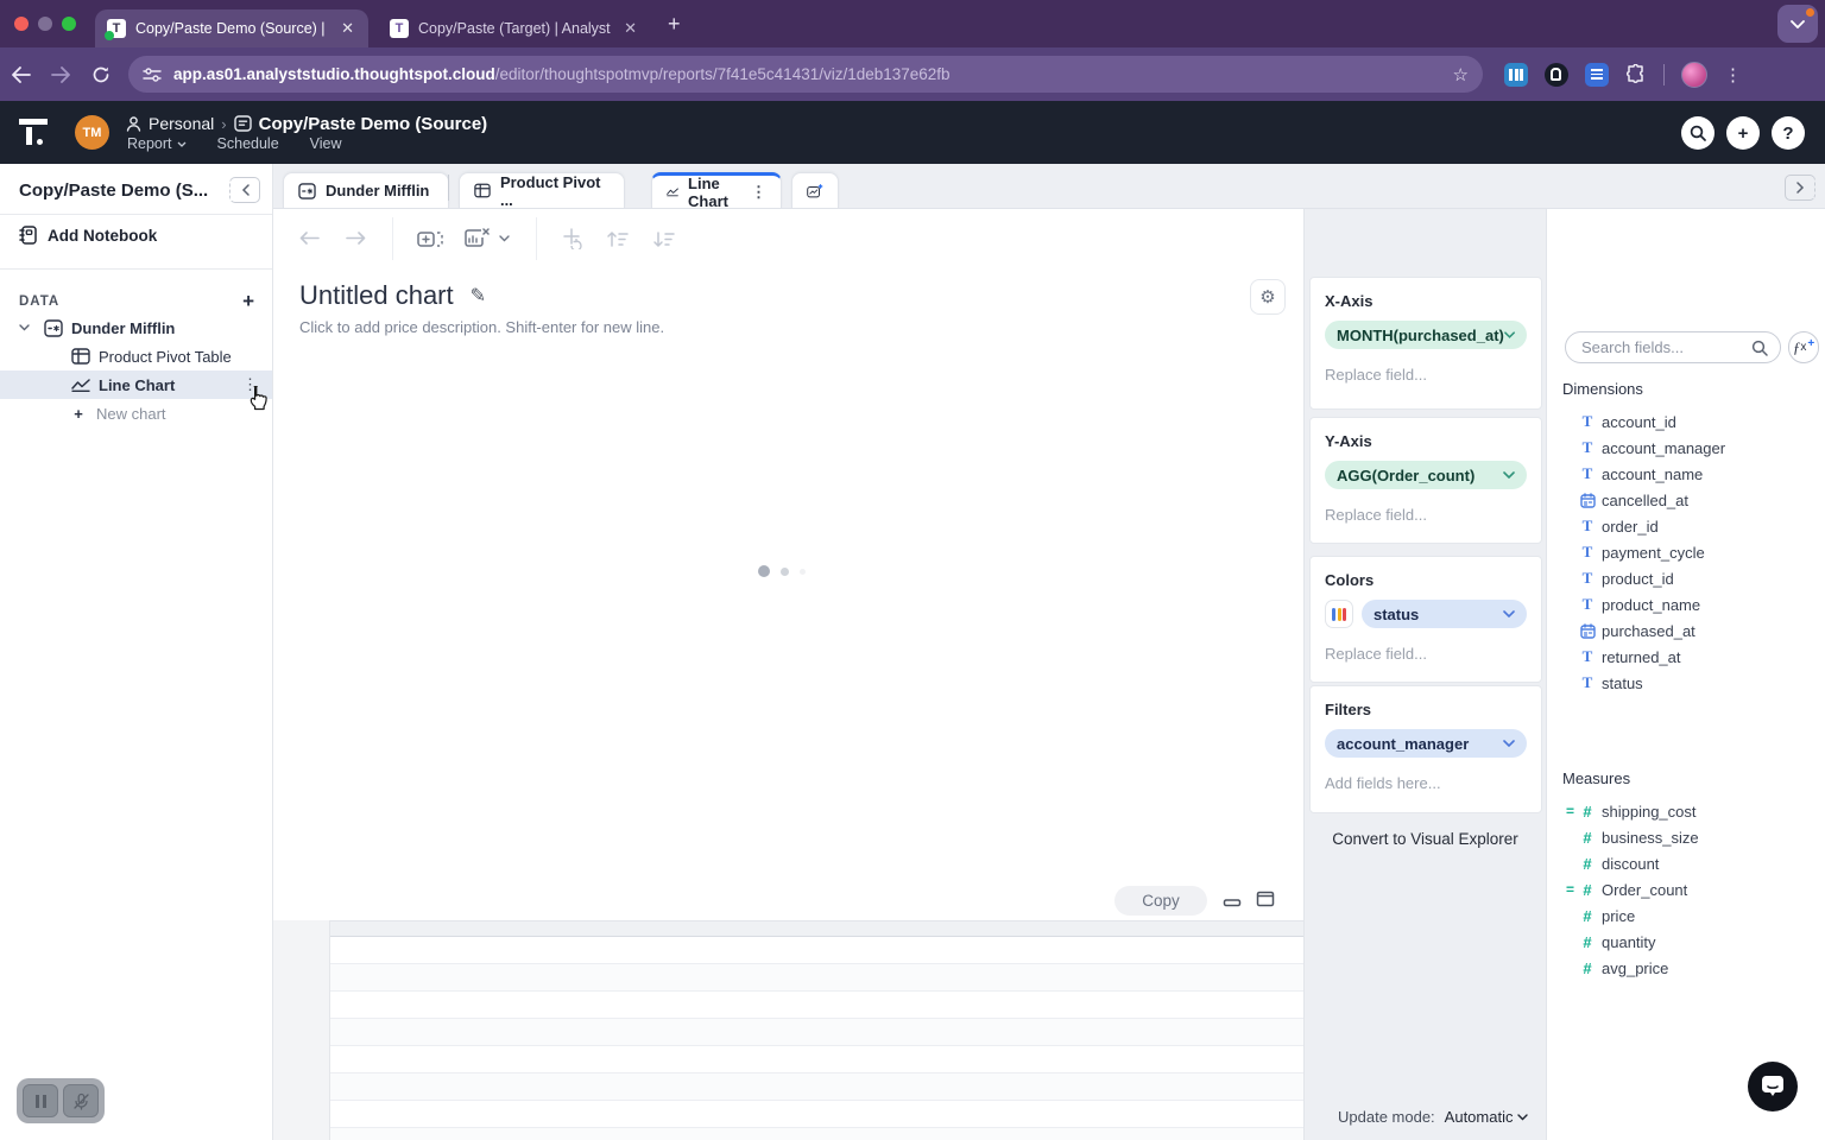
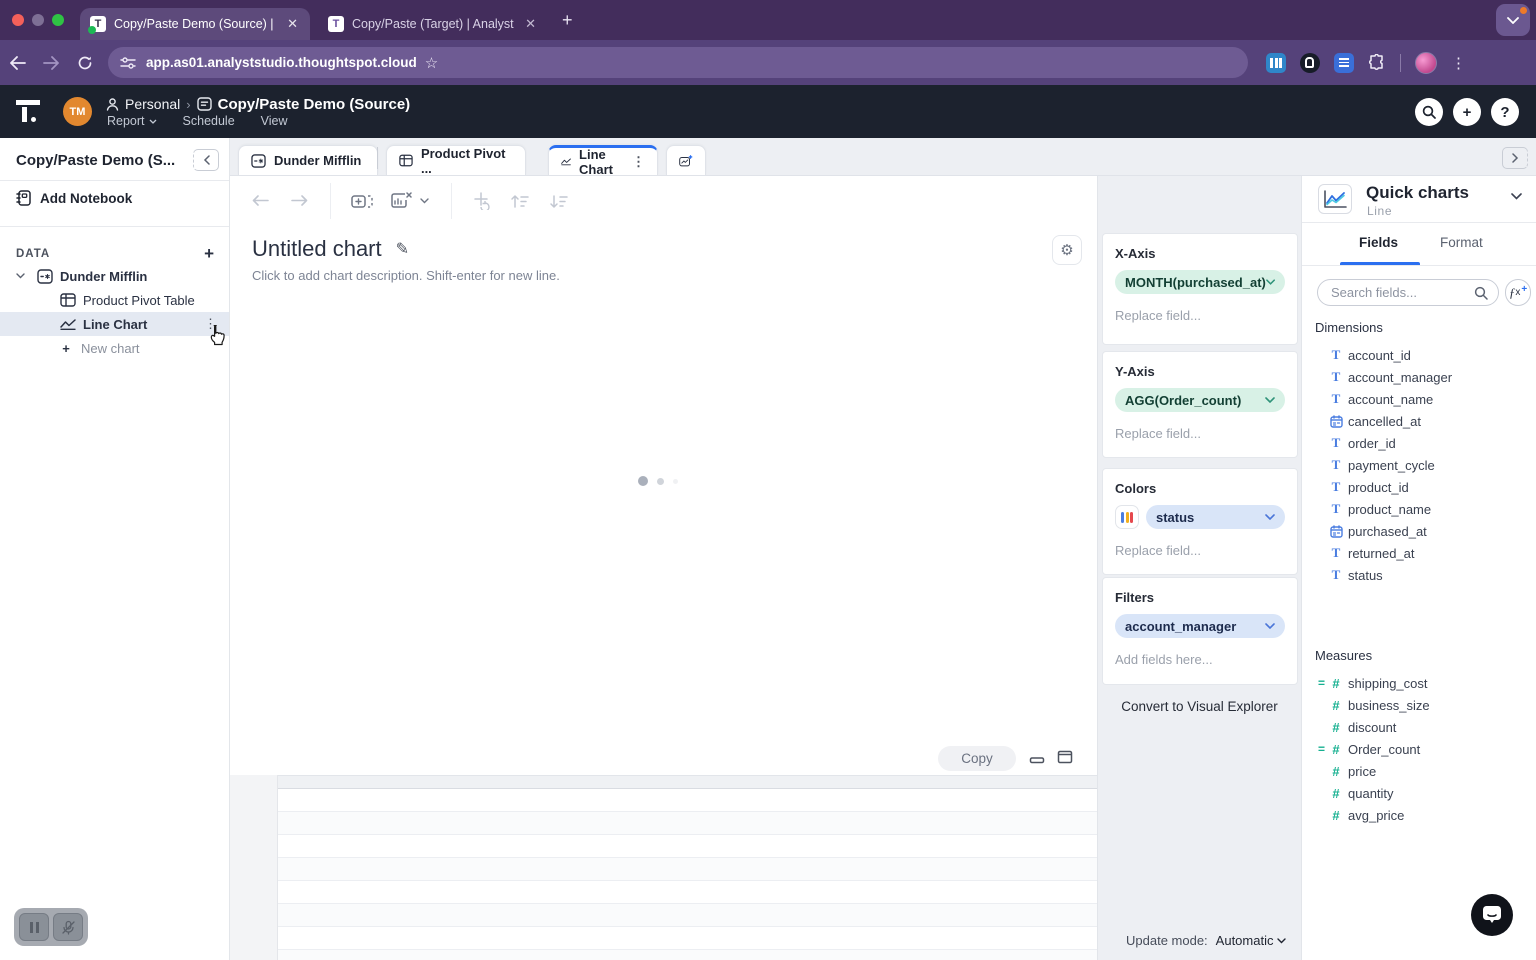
  T
  Copy/Paste Demo (Source) |
  ✕
  T
  Copy/Paste (Target) | Analyst
  ✕
  +
  app.as01.analyststudio.thoughtspot.cloud
- /editor/thoughtspotmvp/reports/7f41e5c41431/viz/1deb137e62fb
  ☆
  ⋮
  TM
  Personal
  ›
  Copy/Paste Demo (Source)
  Report
  Schedule
  View
  +
  ?
  Copy/Paste Demo (S...
  Add Notebook
  DATA
  +
  Dunder Mifflin
  Product Pivot Table
  Line Chart
  ⋮
  +
  New chart
  Dunder Mifflin
  Product Pivot ...
  Line Chart
  ⋮
  Untitled chart
  ✎
- Click to add price description. Shift-enter for new line.
+ Click to add chart description. Shift-enter for new line.
  ⚙
  Copy
  X-Axis
  MONTH(purchased_at)
  Replace field...
  Y-Axis
  AGG(Order_count)
  Replace field...
  Colors
  status
  Replace field...
  Filters
  account_manager
  Add fields here...
  Convert to Visual Explorer
  Update mode:
  Automatic
+ Quick charts
+ Line
+ Fields
+ Format
  Search fields...
  ƒ
  x
  +
  Dimensions
  T
  account_id
  T
  account_manager
  T
  account_name
  cancelled_at
  T
  order_id
  T
  payment_cycle
  T
  product_id
  T
  product_name
  purchased_at
  T
  returned_at
  T
  status
  Measures
  =
  #
  shipping_cost
  #
  business_size
  #
  discount
  =
  #
  Order_count
  #
  price
  #
  quantity
  #
  avg_price
